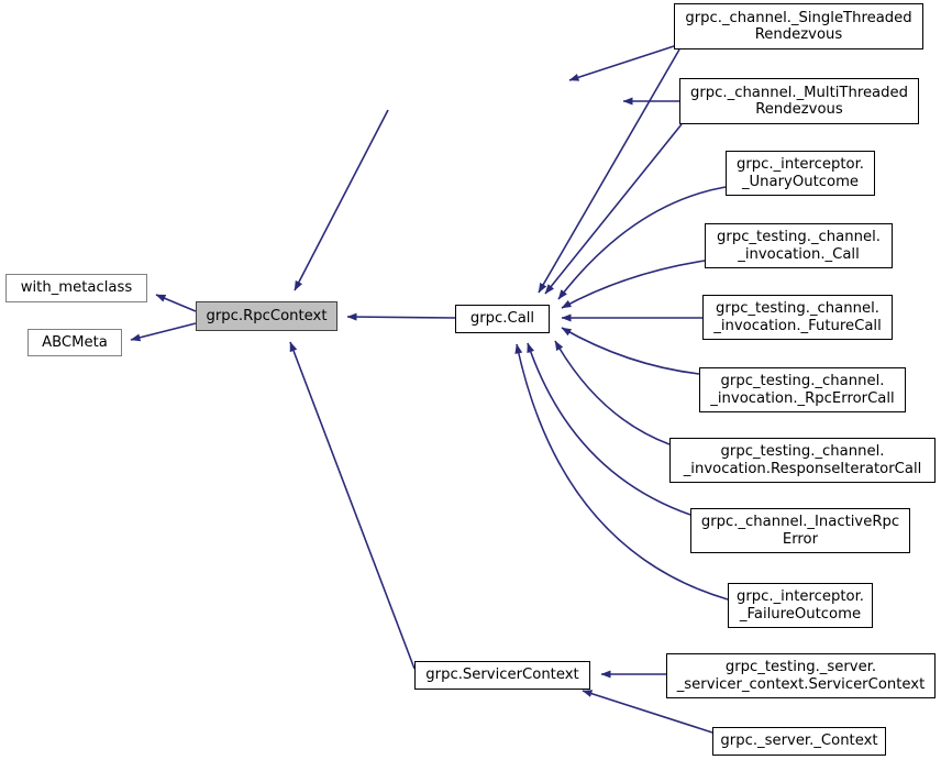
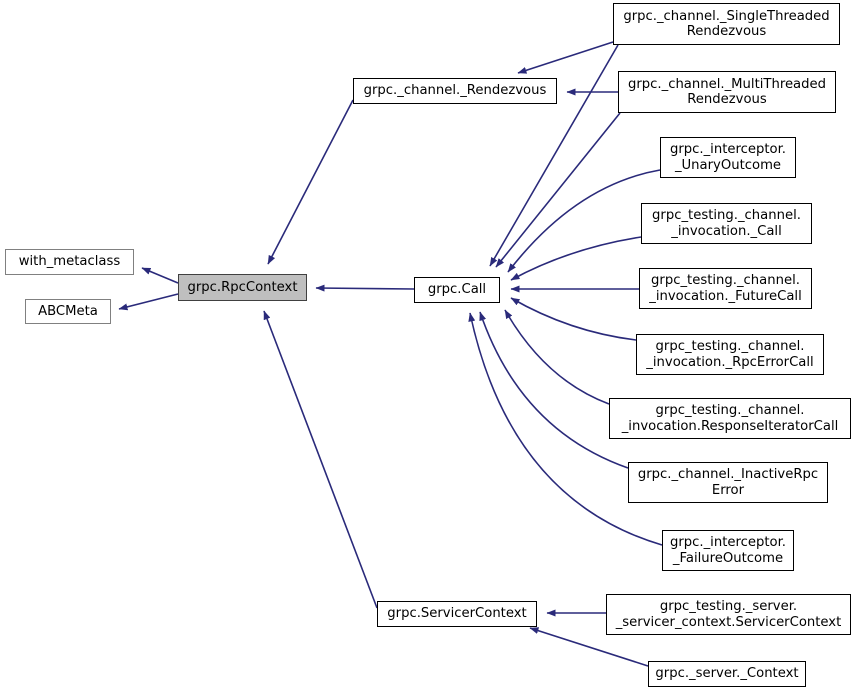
  with_metaclass
  ABCMeta
  grpc.RpcContext
+ grpc._channel._Rendezvous
  grpc._channel._SingleThreaded
  Rendezvous
  grpc._channel._MultiThreaded
  Rendezvous
  grpc.Call
  grpc._interceptor.
  _UnaryOutcome
  grpc_testing._channel.
  _invocation._Call
  grpc_testing._channel.
  _invocation._FutureCall
  grpc_testing._channel.
  _invocation._RpcErrorCall
  grpc_testing._channel.
  _invocation.ResponseIteratorCall
  grpc._channel._InactiveRpc
  Error
  grpc._interceptor.
  _FailureOutcome
  grpc.ServicerContext
  grpc_testing._server.
  _servicer_context.ServicerContext
  grpc._server._Context
